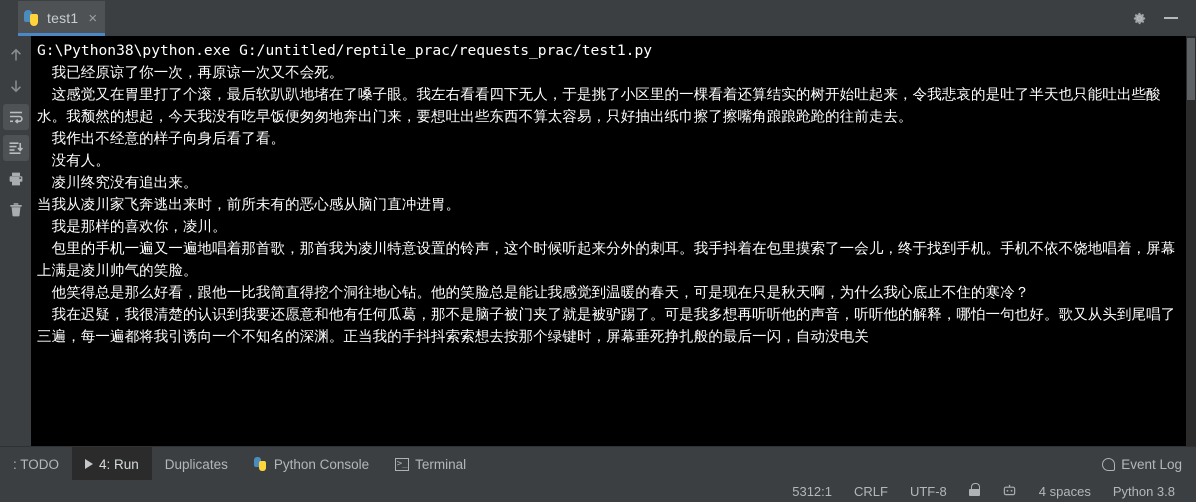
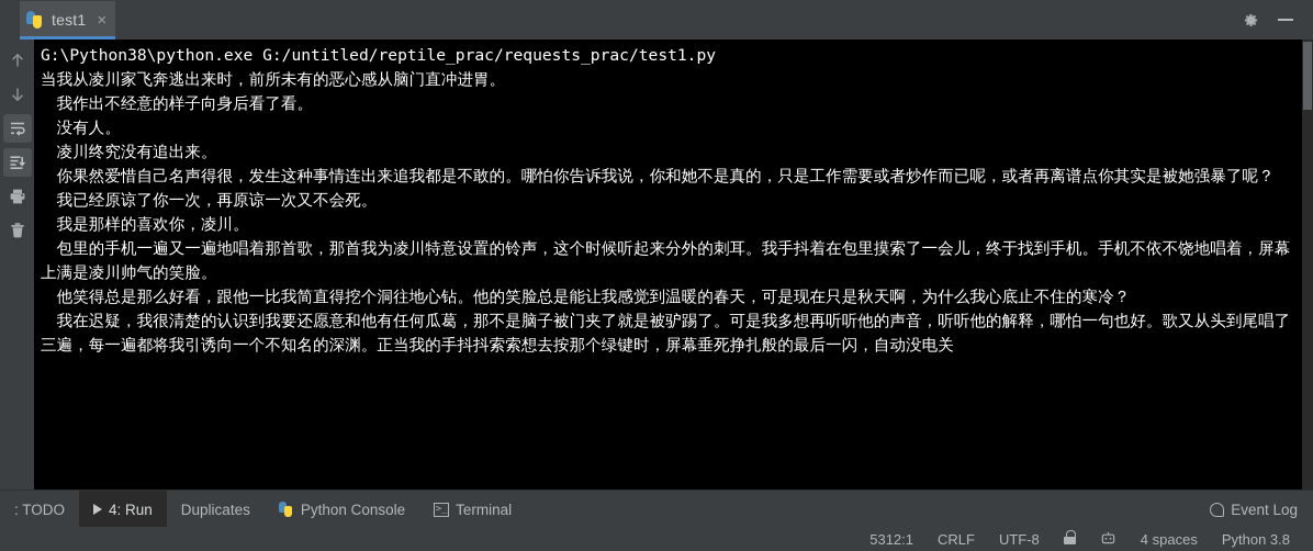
  test1
  ×
  G:\Python38\python.exe G:/untitled/reptile_prac/requests_prac/test1.py
- 我已经原谅了你一次，再原谅一次又不会死。
+ 当我从凌川家飞奔逃出来时，前所未有的恶心感从脑门直冲进胃。
- 这感觉又在胃里打了个滚，最后软趴趴地堵在了嗓子眼。我左右看看四下无人，于是挑了小区里的一棵看着还算结实的树开始吐起来，令我悲哀的是吐了半天也只能吐出些酸水。我颓然的想起，今天我没有吃早饭便匆匆地奔出门来，要想吐出些东西不算太容易，只好抽出纸巾擦了擦嘴角踉踉跄跄的往前走去。
  我作出不经意的样子向身后看了看。
  没有人。
  凌川终究没有追出来。
+ 你果然爱惜自己名声得很，发生这种事情连出来追我都是不敢的。哪怕你告诉我说，你和她不是真的，只是工作需要或者炒作而已呢，或者再离谱点你其实是被她强暴了呢？
- 当我从凌川家飞奔逃出来时，前所未有的恶心感从脑门直冲进胃。
+ 我已经原谅了你一次，再原谅一次又不会死。
  我是那样的喜欢你，凌川。
  包里的手机一遍又一遍地唱着那首歌，那首我为凌川特意设置的铃声，这个时候听起来分外的刺耳。我手抖着在包里摸索了一会儿，终于找到手机。手机不依不饶地唱着，屏幕上满是凌川帅气的笑脸。
  他笑得总是那么好看，跟他一比我简直得挖个洞往地心钻。他的笑脸总是能让我感觉到温暖的春天，可是现在只是秋天啊，为什么我心底止不住的寒冷？
  我在迟疑，我很清楚的认识到我要还愿意和他有任何瓜葛，那不是脑子被门夹了就是被驴踢了。可是我多想再听听他的声音，听听他的解释，哪怕一句也好。歌又从头到尾唱了三遍，每一遍都将我引诱向一个不知名的深渊。正当我的手抖抖索索想去按那个绿键时，屏幕垂死挣扎般的最后一闪，自动没电关
  : TODO
  4: Run
  Duplicates
  Python Console
  >_
  Terminal
  Event Log
  5312:1
  CRLF
  UTF-8
  4 spaces
  Python 3.8
